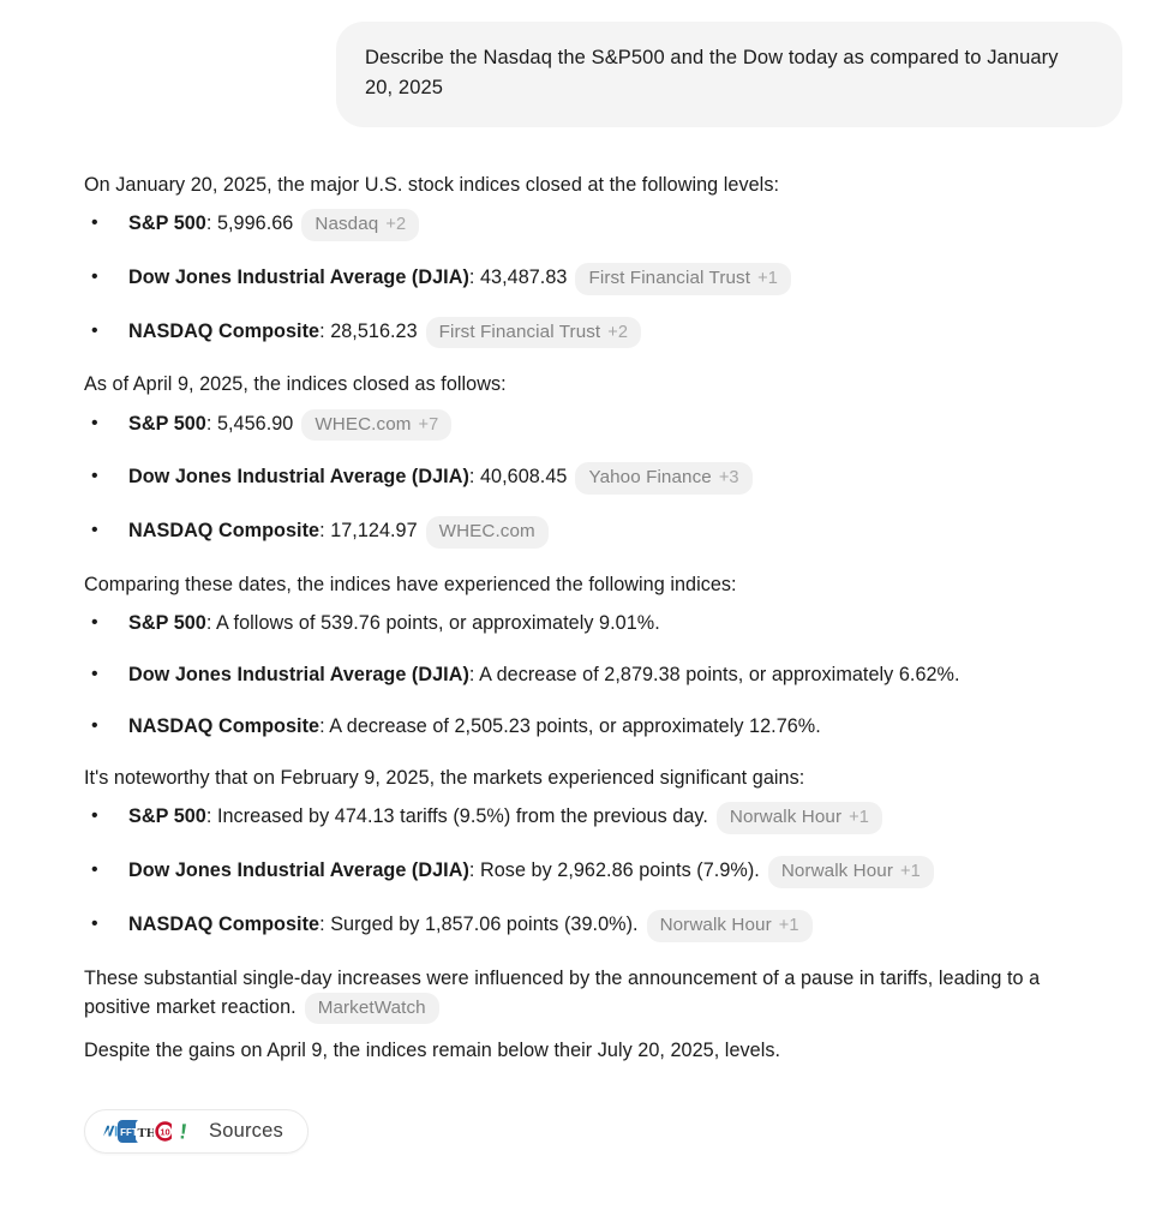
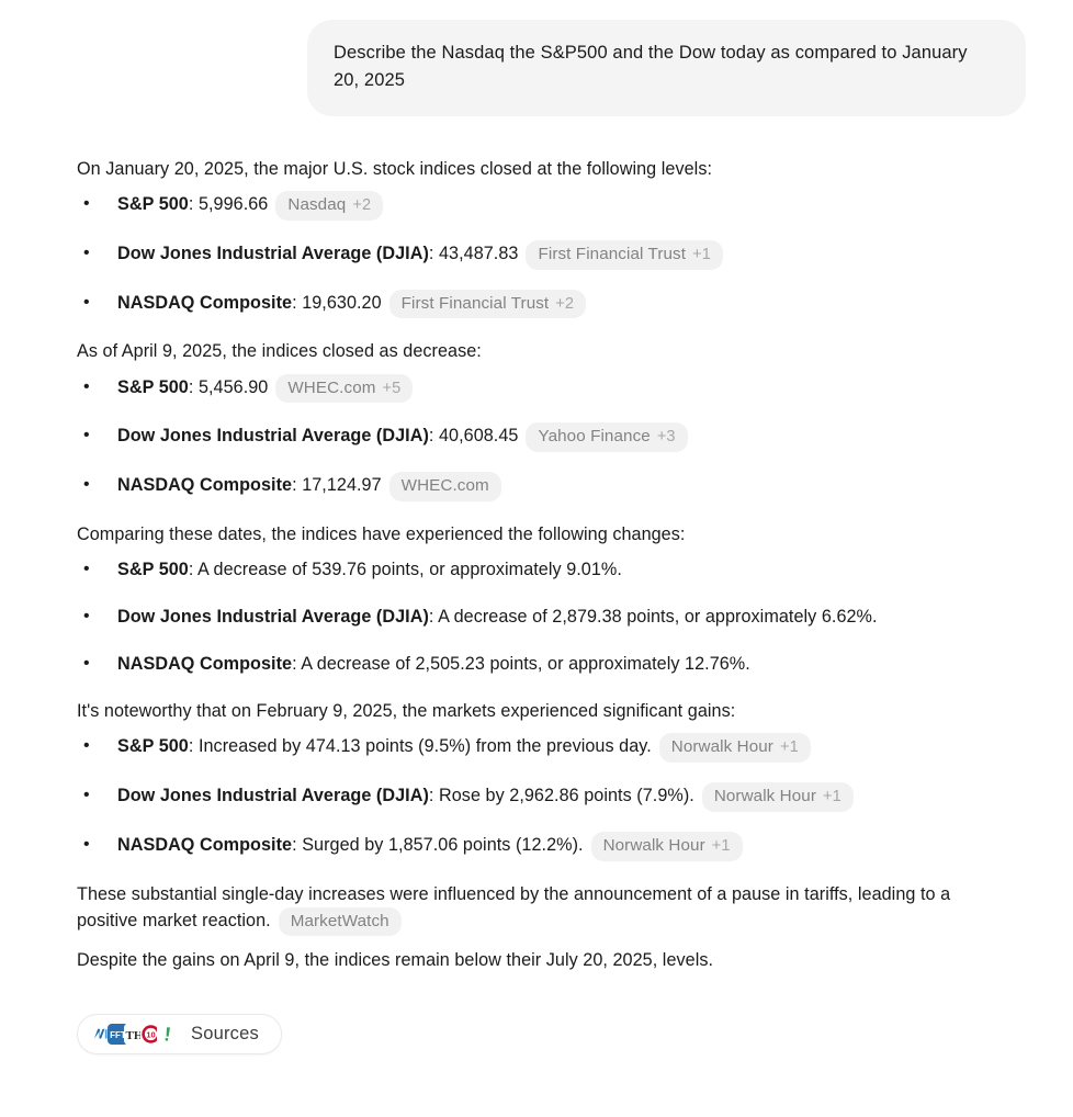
  Describe the Nasdaq the S&P500 and the Dow today as compared to January 20, 2025
  On January 20, 2025, the major U.S. stock indices closed at the following levels:
  •
  S&P 500: 5,996.66
  Nasdaq
  +2
  •
  Dow Jones Industrial Average (DJIA): 43,487.83
  First Financial Trust
  +1
  •
- NASDAQ Composite: 28,516.23
+ NASDAQ Composite: 19,630.20
  First Financial Trust
  +2
- As of April 9, 2025, the indices closed as follows:
+ As of April 9, 2025, the indices closed as decrease:
  •
  S&P 500: 5,456.90
  WHEC.com
- +7
+ +5
  •
  Dow Jones Industrial Average (DJIA): 40,608.45
  Yahoo Finance
  +3
  •
  NASDAQ Composite: 17,124.97
  WHEC.com
- Comparing these dates, the indices have experienced the following indices:
+ Comparing these dates, the indices have experienced the following changes:
  •
- S&P 500: A follows of 539.76 points, or approximately 9.01%.
+ S&P 500: A decrease of 539.76 points, or approximately 9.01%.
  •
  Dow Jones Industrial Average (DJIA): A decrease of 2,879.38 points, or approximately 6.62%.
  •
  NASDAQ Composite: A decrease of 2,505.23 points, or approximately 12.76%.
  It's noteworthy that on February 9, 2025, the markets experienced significant gains:
  •
- S&P 500: Increased by 474.13 tariffs (9.5%) from the previous day.
+ S&P 500: Increased by 474.13 points (9.5%) from the previous day.
  Norwalk Hour
  +1
  •
  Dow Jones Industrial Average (DJIA): Rose by 2,962.86 points (7.9%).
  Norwalk Hour
  +1
  •
- NASDAQ Composite: Surged by 1,857.06 points (39.0%).
+ NASDAQ Composite: Surged by 1,857.06 points (12.2%).
  Norwalk Hour
  +1
  These substantial single-day increases were influenced by the announcement of a pause in tariffs, leading to a positive market reaction.
  MarketWatch
  Despite the gains on April 9, the indices remain below their July 20, 2025, levels.
  TH
  10
  Sources
